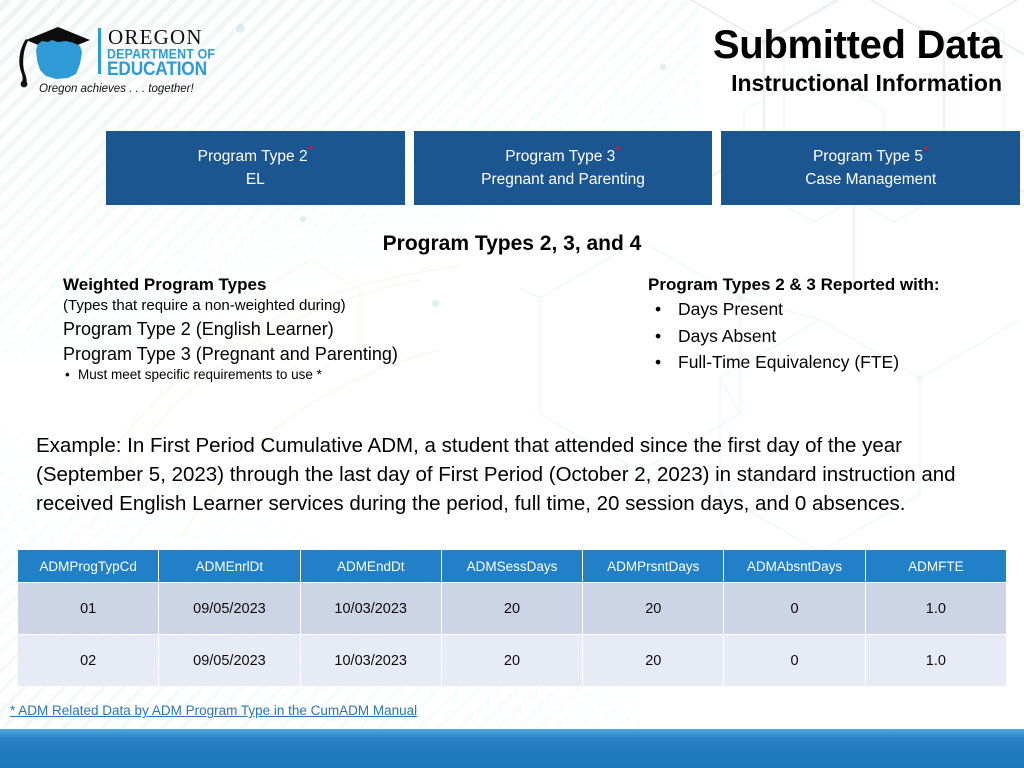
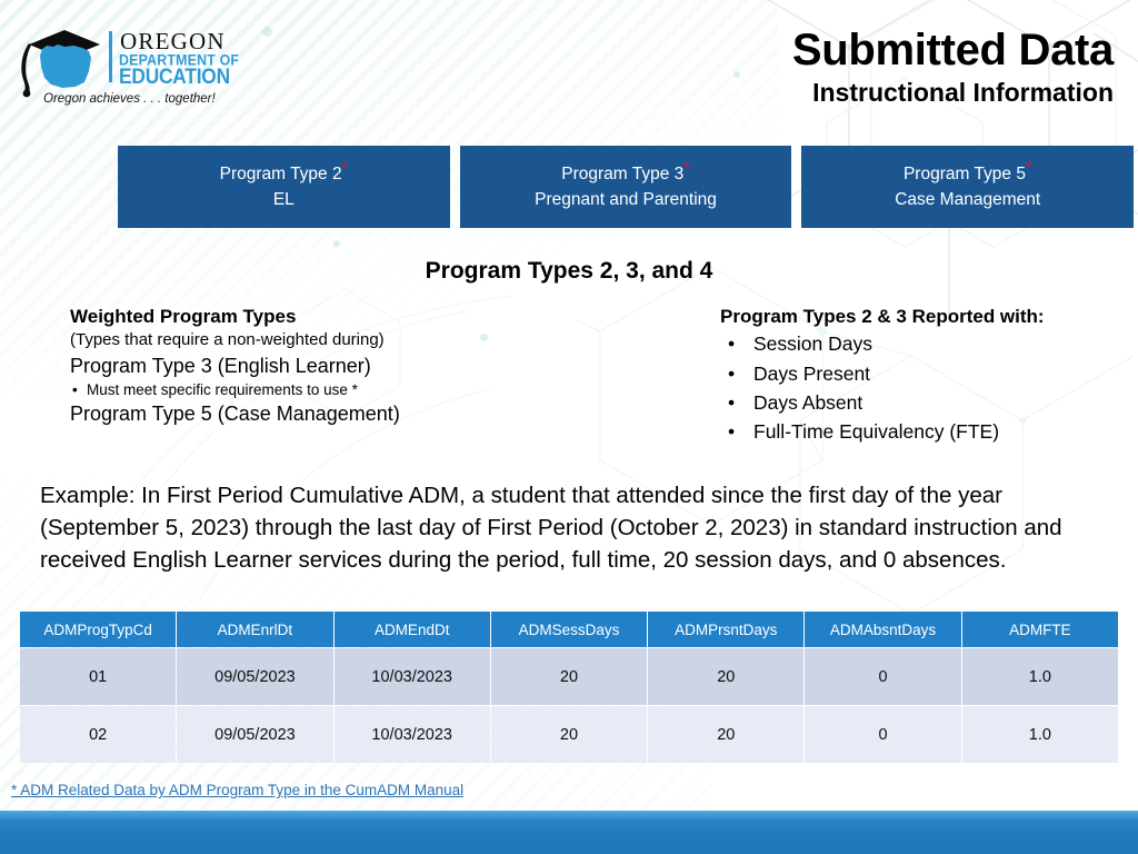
  OREGON
  DEPARTMENT OF
  EDUCATION
  Oregon achieves . . . together!
  Submitted Data
  Instructional Information
  Program Type 2*
  EL
  Program Type 3*
  Pregnant and Parenting
  Program Type 5*
  Case Management
  Program Types 2, 3, and 4
  Weighted Program Types
  (Types that require a non-weighted during)
- Program Type 2 (English Learner)
+ Program Type 3 (English Learner)
- Program Type 3 (Pregnant and Parenting)
  Must meet specific requirements to use *
+ Program Type 5 (Case Management)
  Program Types 2 & 3 Reported with:
+ Session Days
  Days Present
  Days Absent
  Full-Time Equivalency (FTE)
  Example: In First Period Cumulative ADM, a student that attended since the first day of the year (September 5, 2023) through the last day of First Period (October 2, 2023) in standard instruction and received English Learner services during the period, full time, 20 session days, and 0 absences.
  ADMProgTypCd	ADMEnrlDt	ADMEndDt	ADMSessDays	ADMPrsntDays	ADMAbsntDays	ADMFTE
  01	09/05/2023	10/03/2023	20	20	0	1.0
  02	09/05/2023	10/03/2023	20	20	0	1.0
  * ADM Related Data by ADM Program Type in the CumADM Manual
